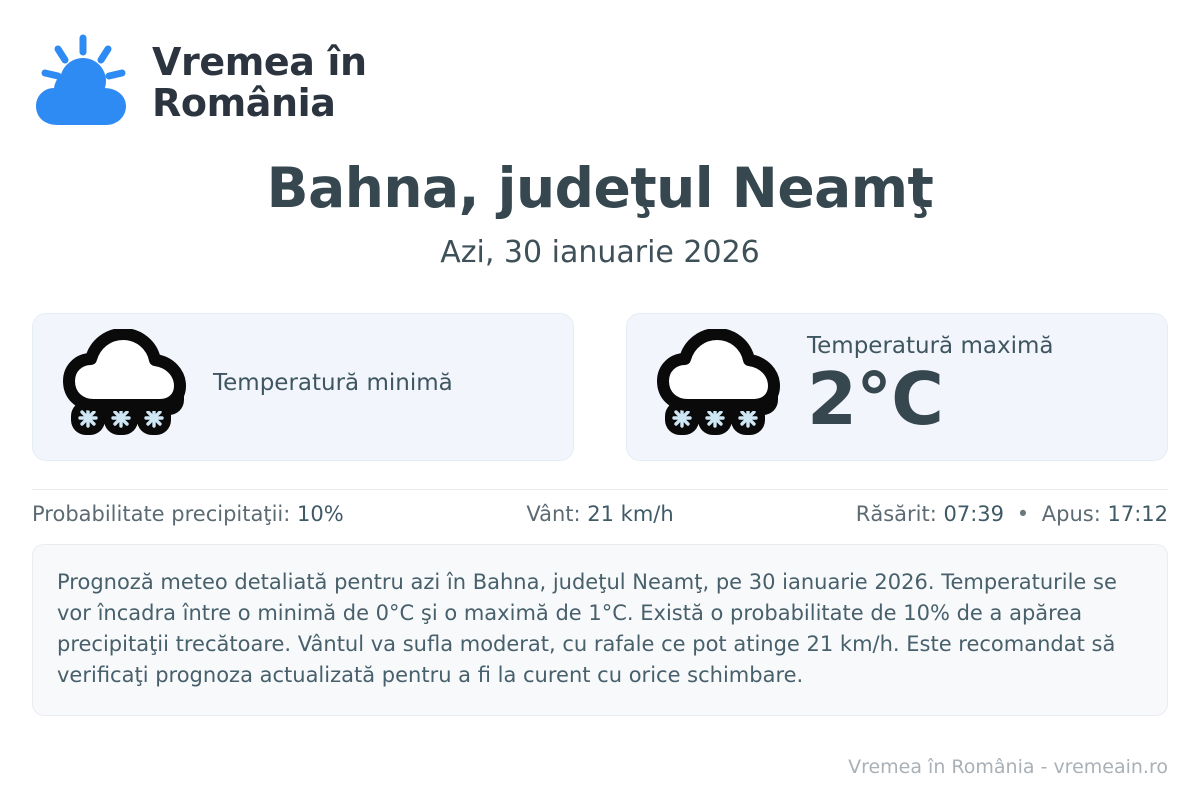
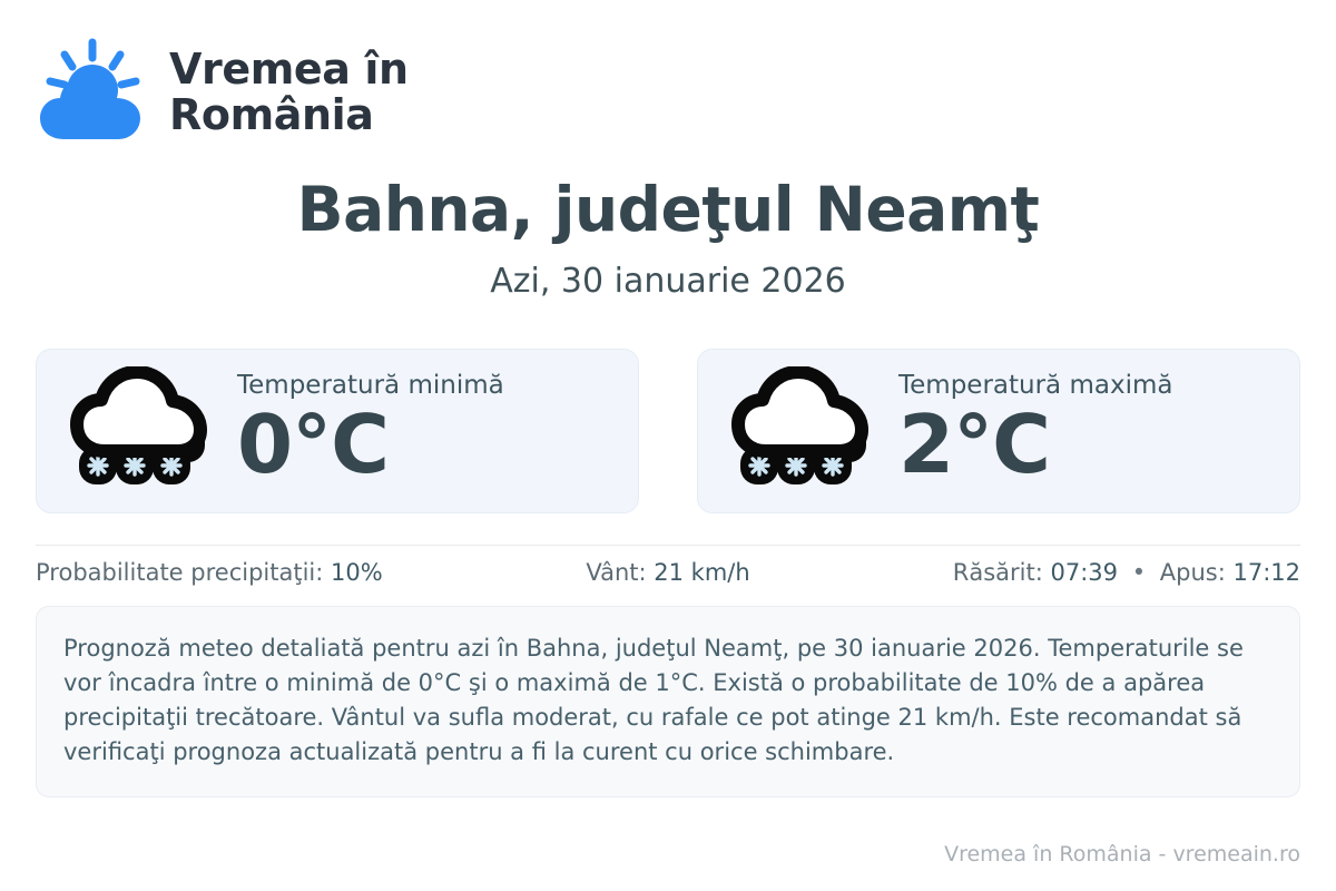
  Vremea în
  România
  Bahna, judeţul Neamţ
  Azi, 30 ianuarie 2026
  Temperatură minimă
+ 0°C
  Temperatură maximă
  2°C
  Probabilitate precipitaţii: 10%
  Vânt: 21 km/h
  Răsărit: 07:39 • Apus: 17:12
  Prognoză meteo detaliată pentru azi în Bahna, judeţul Neamţ, pe 30 ianuarie 2026. Temperaturile se vor încadra între o minimă de 0°C şi o maximă de 1°C. Există o probabilitate de 10% de a apărea precipitaţii trecătoare. Vântul va sufla moderat, cu rafale ce pot atinge 21 km/h. Este recomandat să verificaţi prognoza actualizată pentru a fi la curent cu orice schimbare.
  Vremea în România - vremeain.ro
